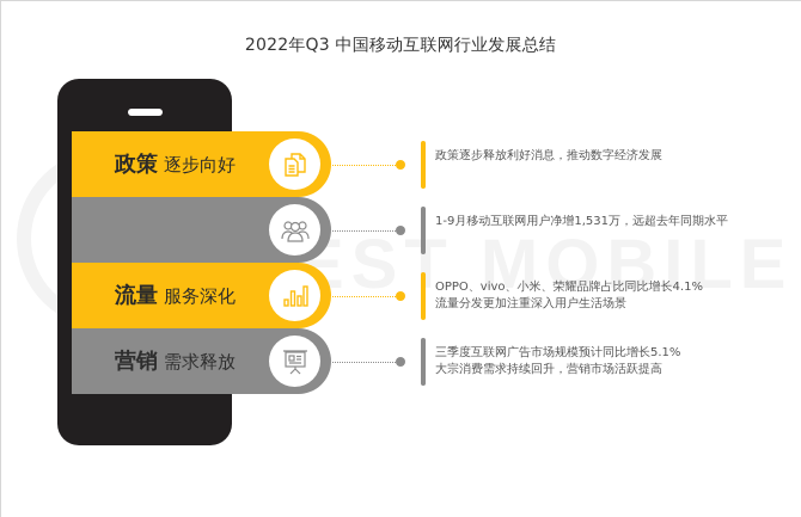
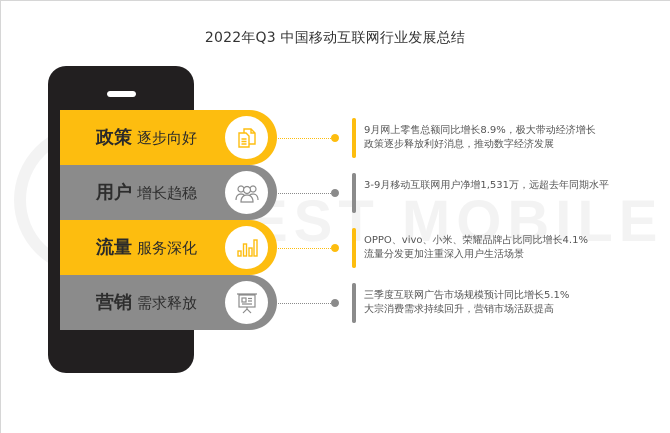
  EST MOBILE
  2022年Q3 中国移动互联网行业发展总结
  政策 逐步向好
+ 9月网上零售总额同比增长8.9%，极大带动经济增长
  政策逐步释放利好消息，推动数字经济发展
+ 用户 增长趋稳
- 1-9月移动互联网用户净增1,531万，远超去年同期水平
+ 3-9月移动互联网用户净增1,531万，远超去年同期水平
  流量 服务深化
  OPPO、vivo、小米、荣耀品牌占比同比增长4.1%
  流量分发更加注重深入用户生活场景
  营销 需求释放
  三季度互联网广告市场规模预计同比增长5.1%
  大宗消费需求持续回升，营销市场活跃提高
